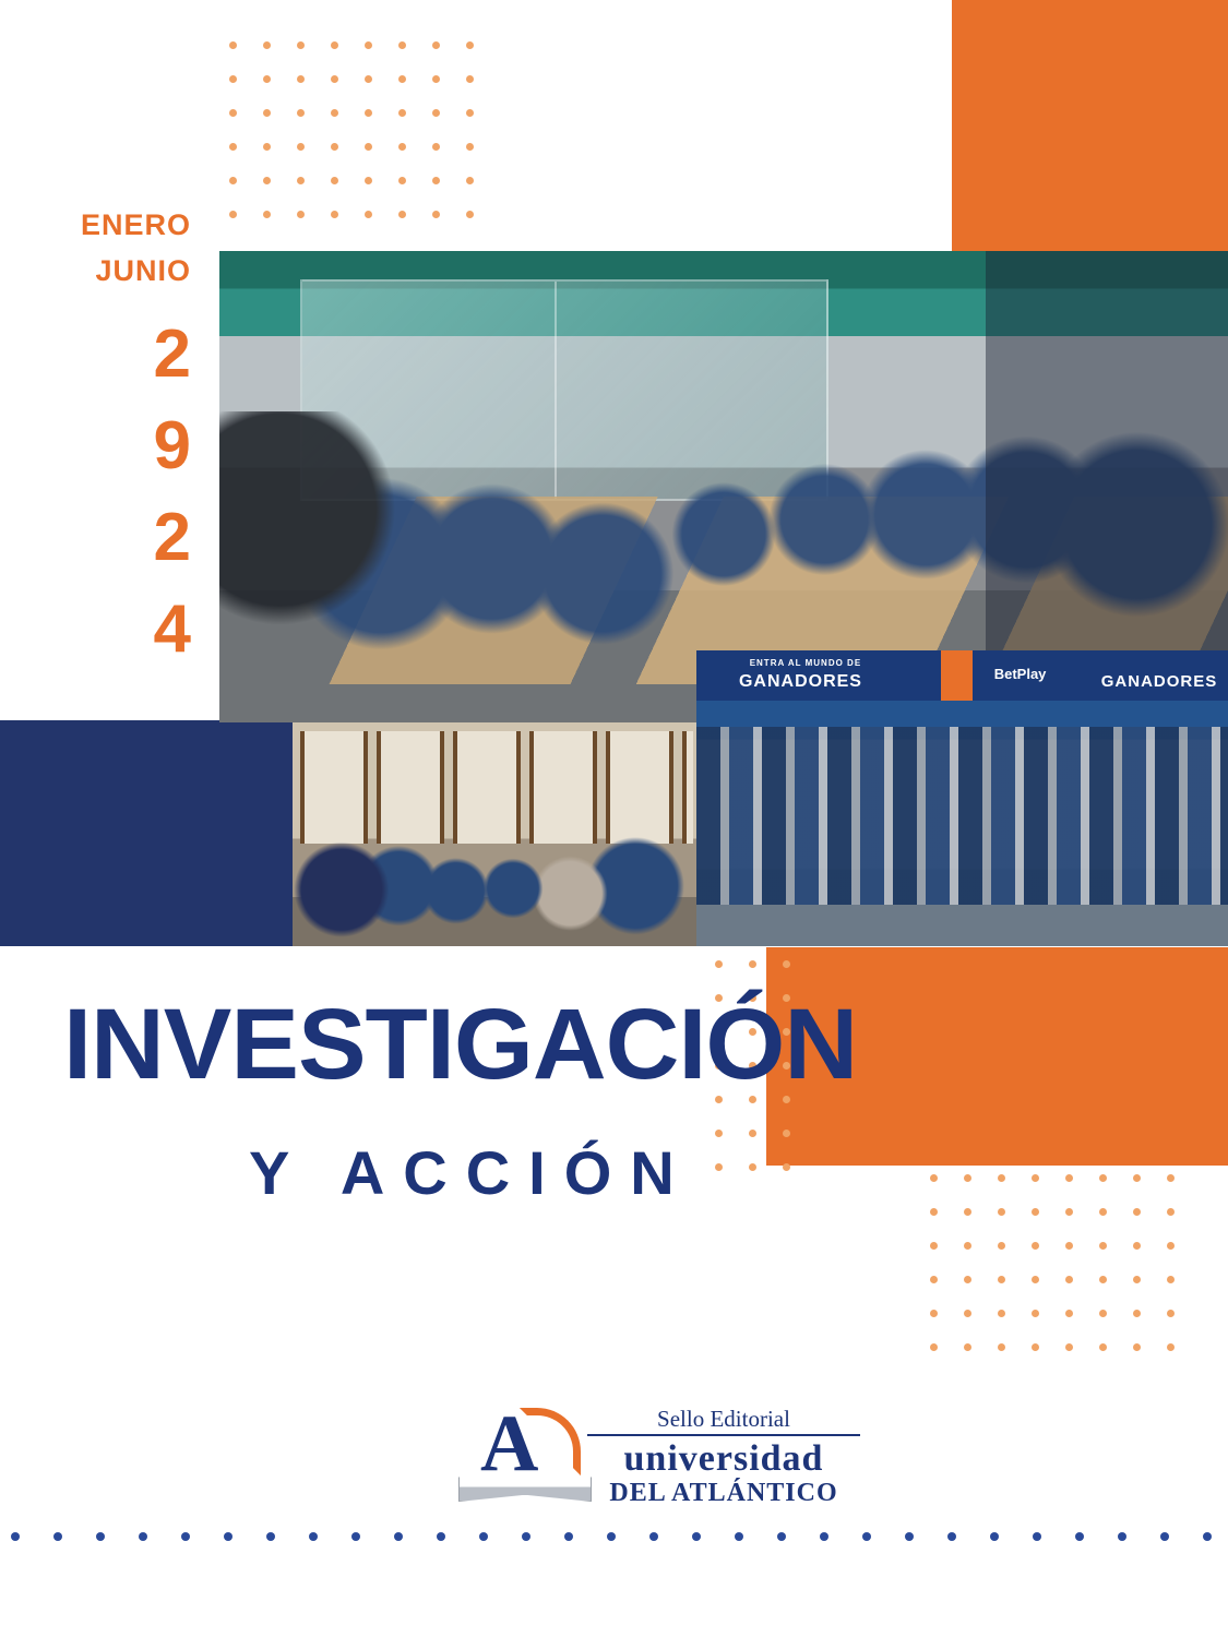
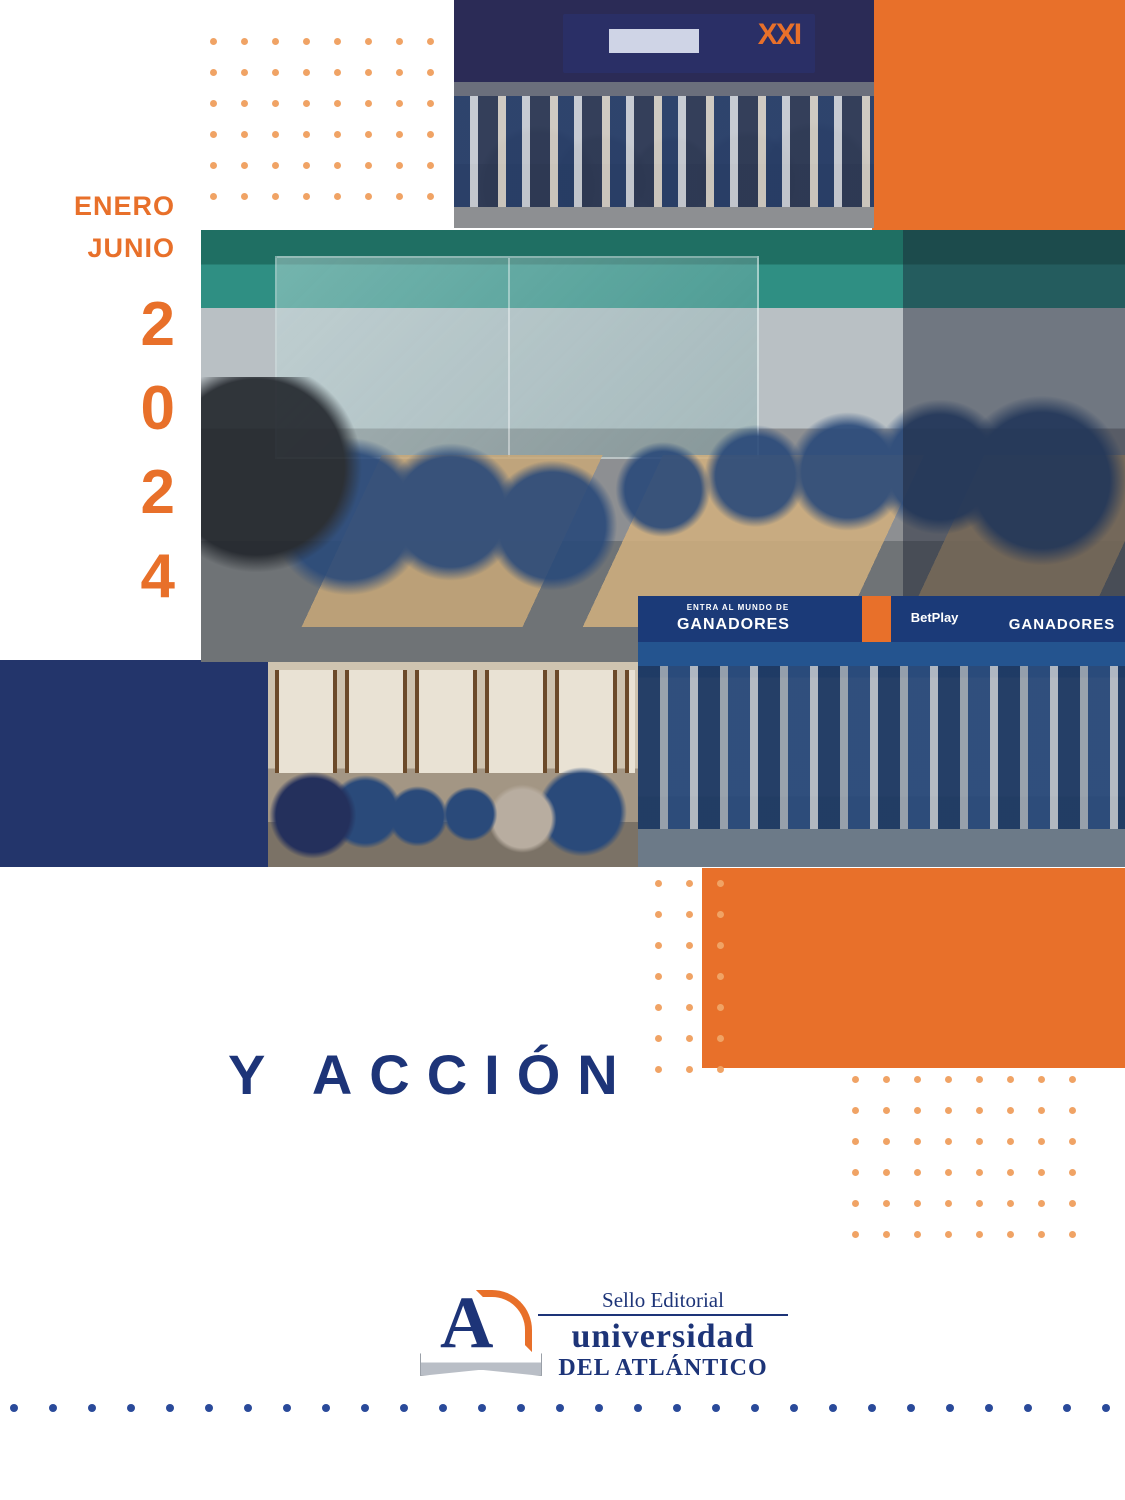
  ENERO
  JUNIO
  2
- 9
+ 0
  2
  4
+ XXI
  ENTRA AL MUNDO DE
  GANADORES
  BetPlay
  GANADORES
- INVESTIGACIÓN
  Y ACCIÓN
  A
  Sello Editorial
  universidad
  DEL ATLÁNTICO
